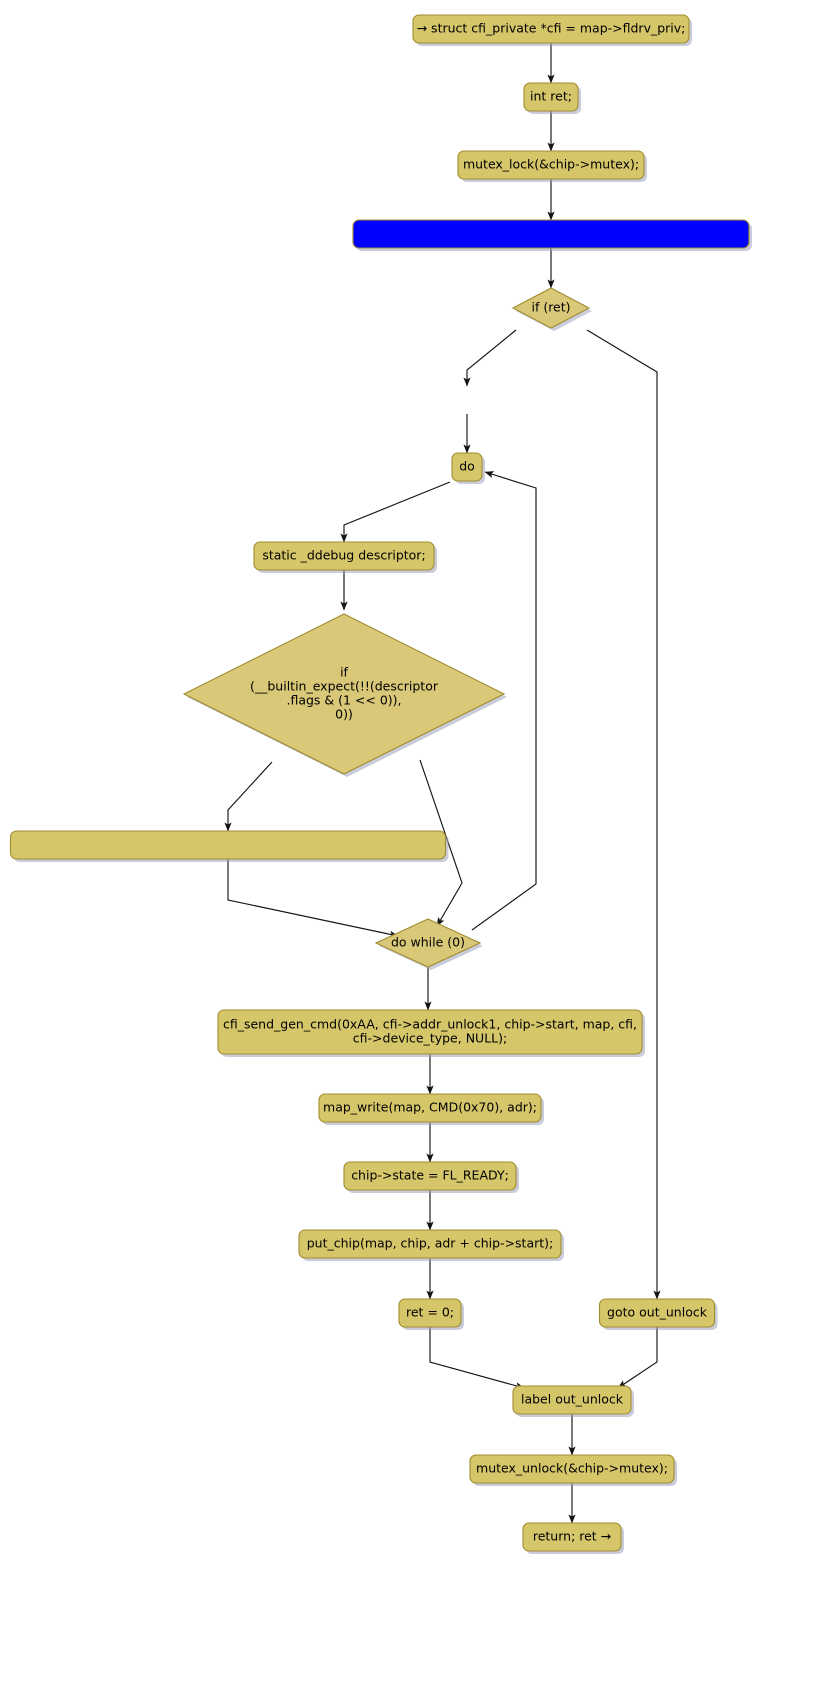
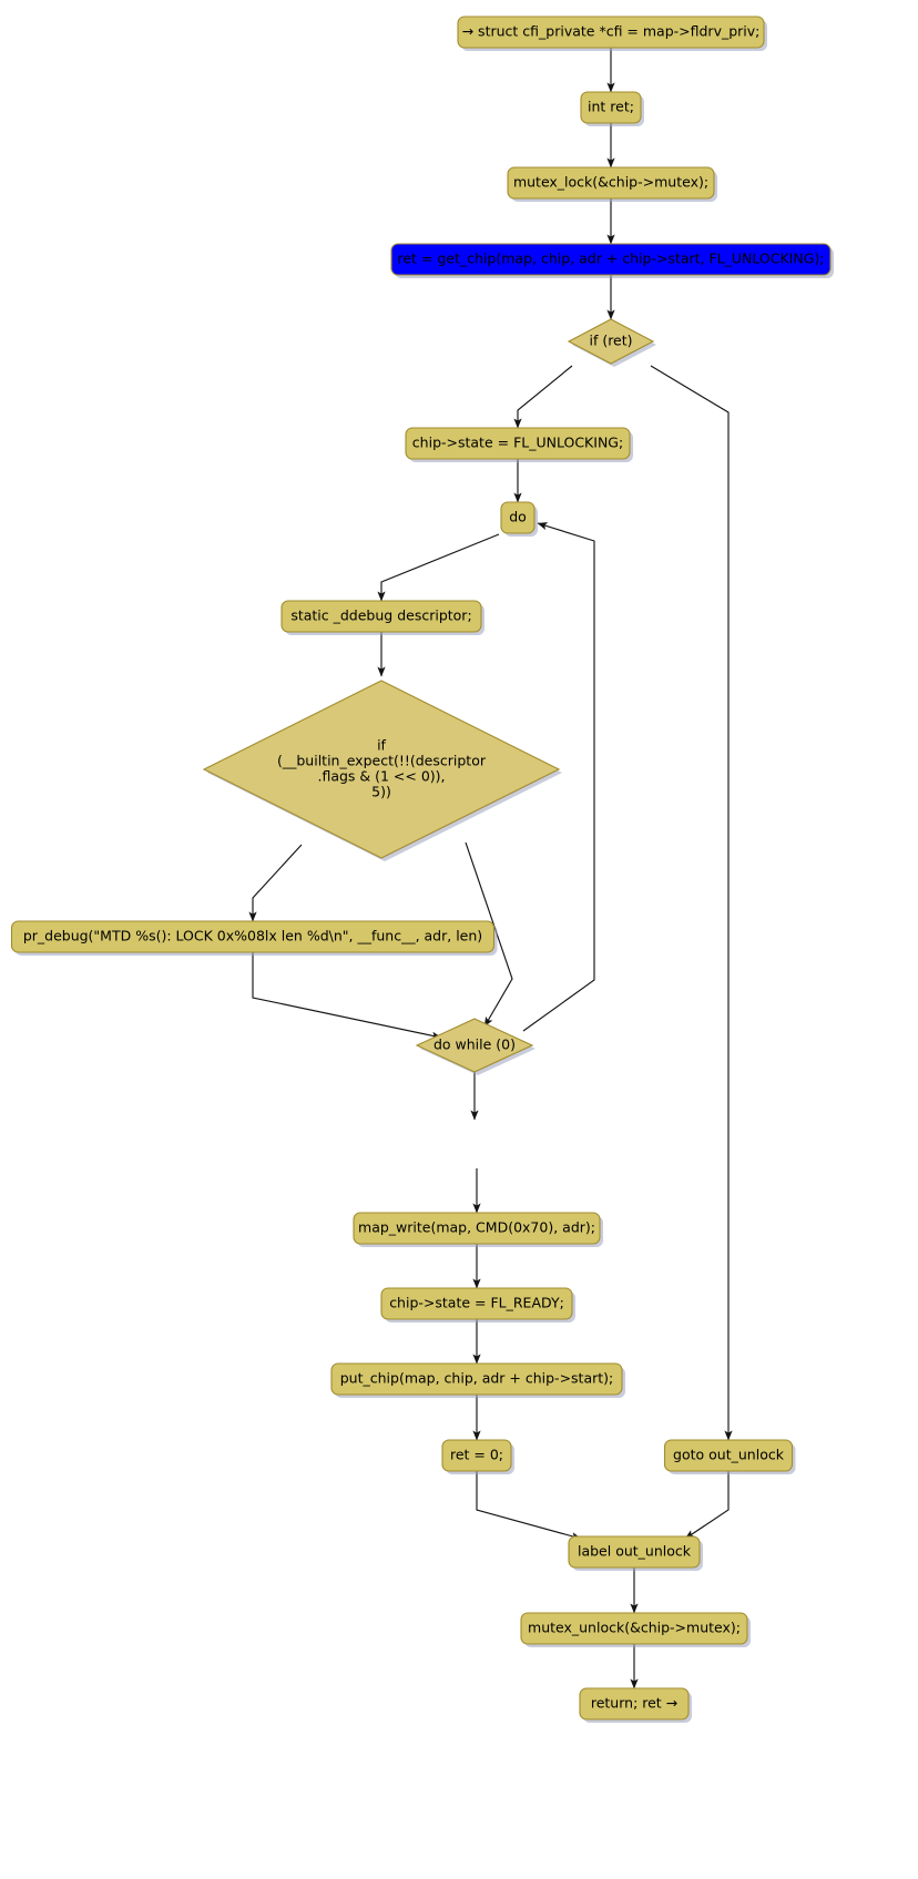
  → struct cfi_private *cfi = map->fldrv_priv;
  int ret;
  mutex_lock(&chip->mutex);
+ ret = get_chip(map, chip, adr + chip->start, FL_UNLOCKING);
  if (ret)
+ chip->state = FL_UNLOCKING;
  do
  static _ddebug descriptor;
  if
  (__builtin_expect(!!(descriptor
  .flags & (1 << 0)),
- 0))
+ 5))
+ pr_debug("MTD %s(): LOCK 0x%08lx len %d\n", __func__, adr, len)
  do while (0)
- cfi_send_gen_cmd(0xAA, cfi->addr_unlock1, chip->start, map, cfi,
- cfi->device_type, NULL);
  map_write(map, CMD(0x70), adr);
  chip->state = FL_READY;
  put_chip(map, chip, adr + chip->start);
  ret = 0;
  goto out_unlock
  label out_unlock
  mutex_unlock(&chip->mutex);
  return; ret →
